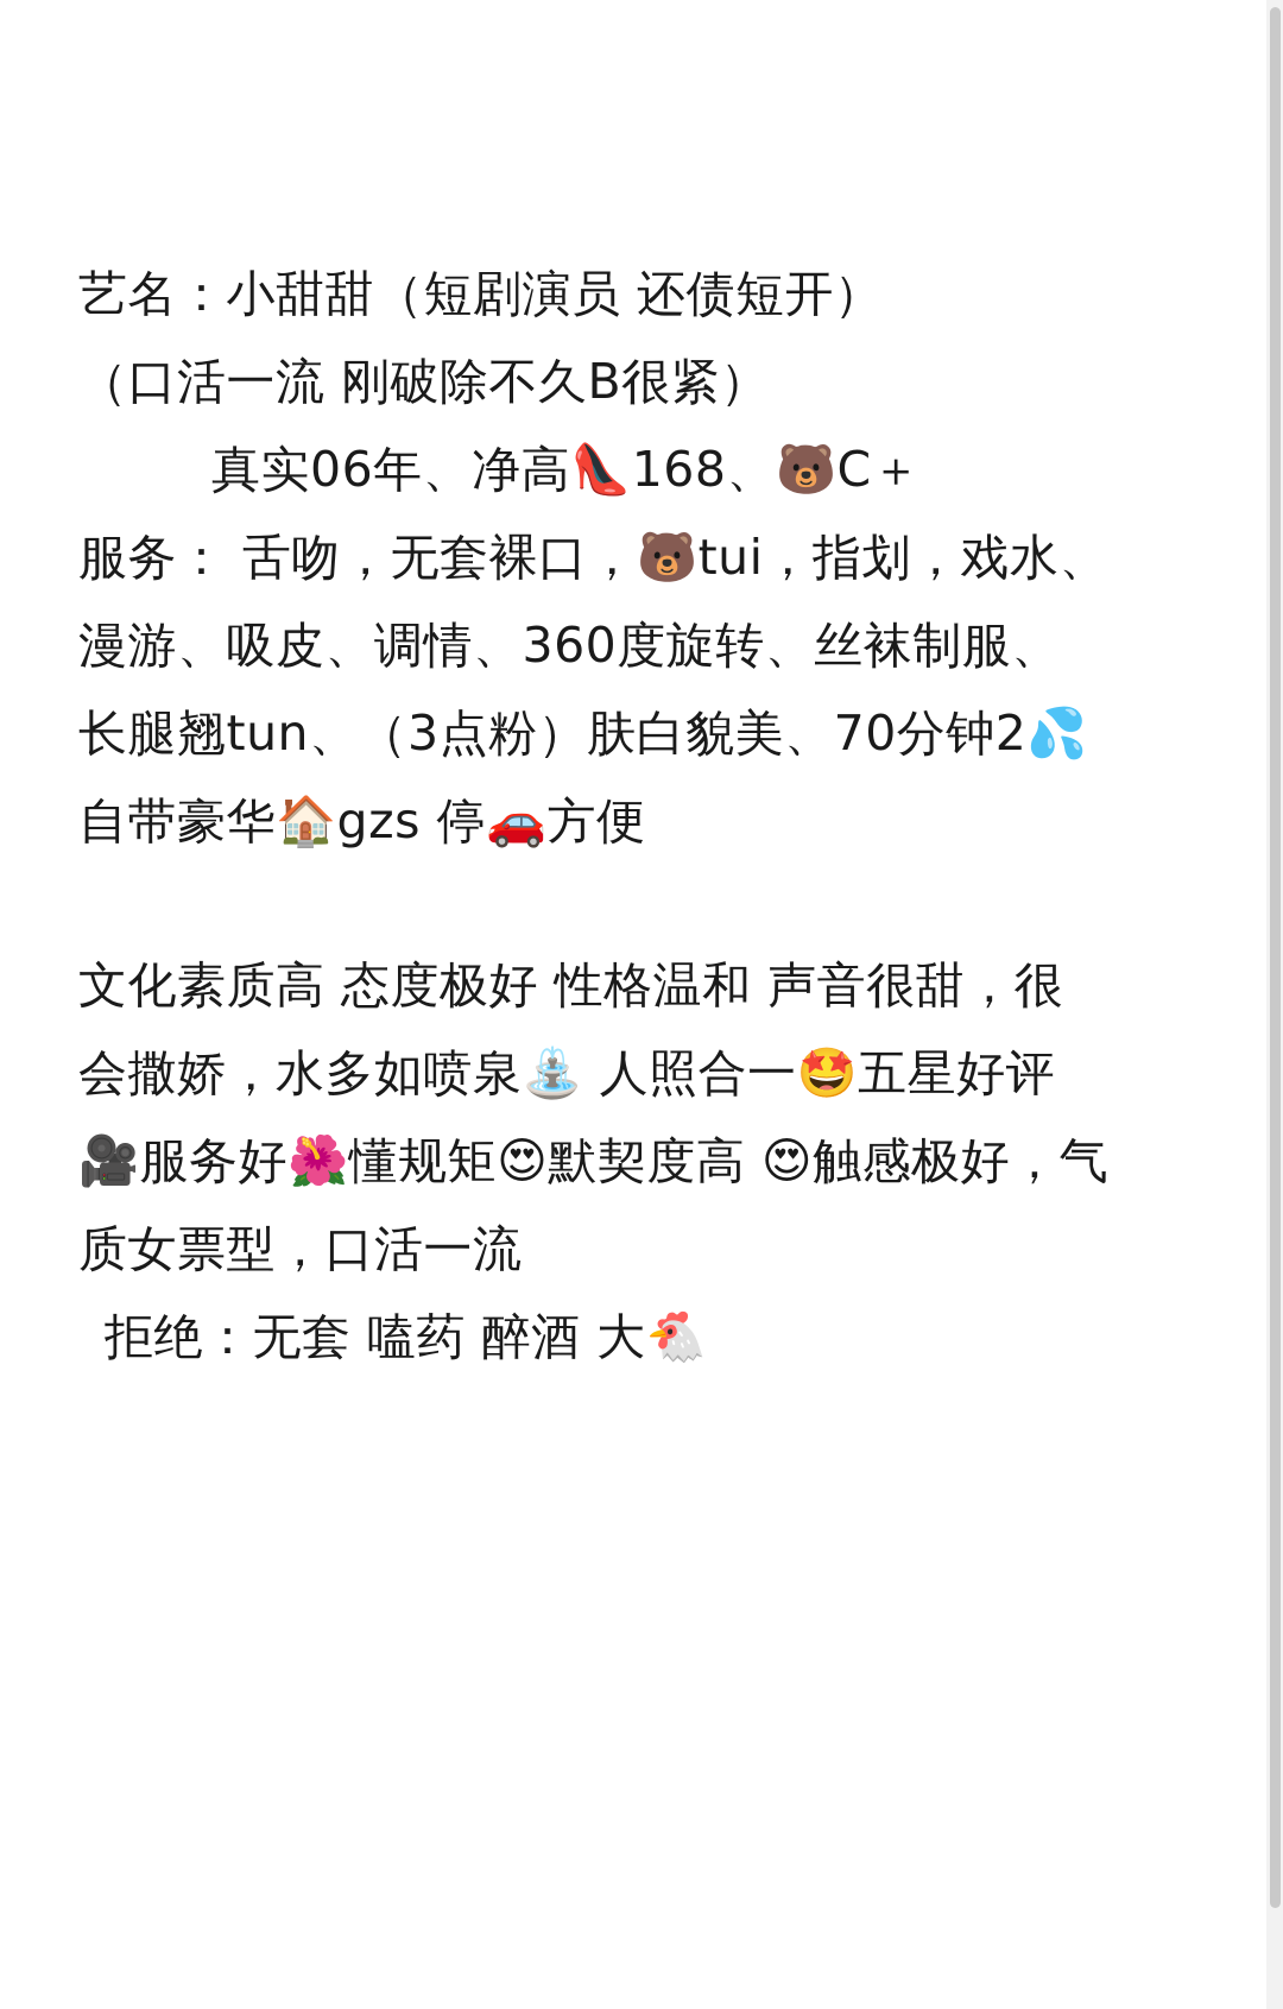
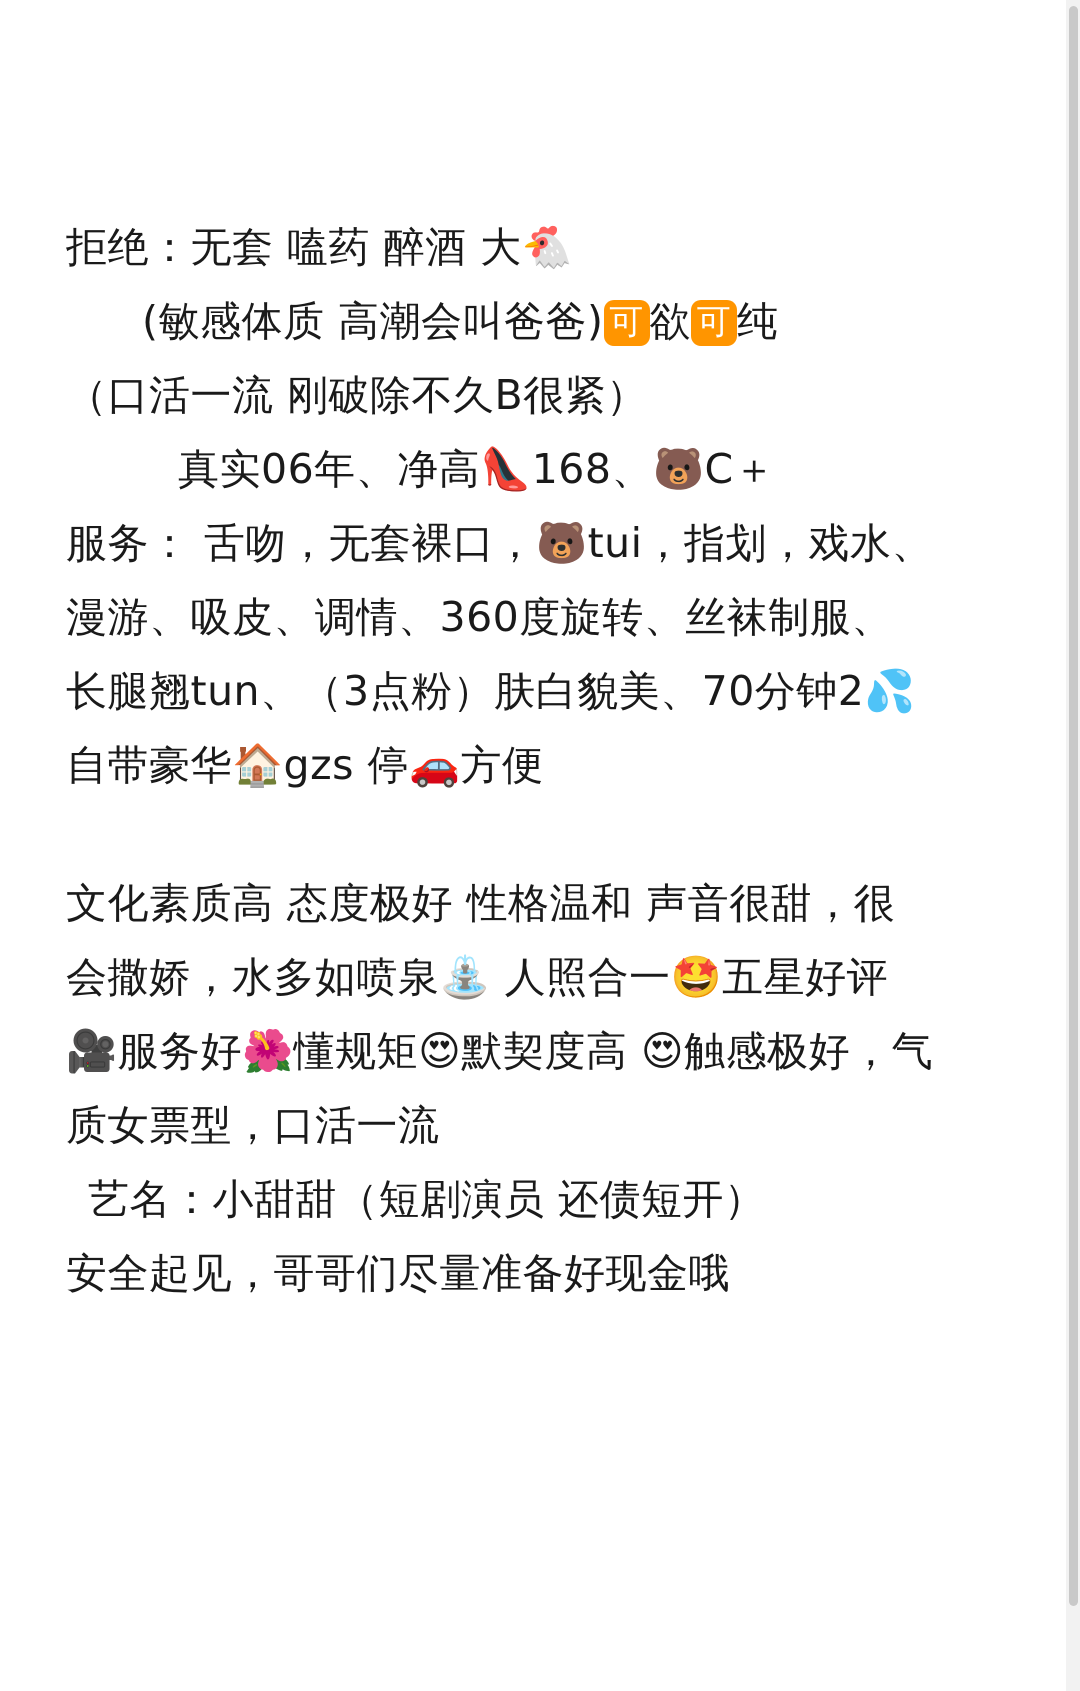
- 艺名：小甜甜（短剧演员 还债短开）
+ 拒绝：无套 嗑药 醉酒 大🐔
+ (敏感体质 高潮会叫爸爸) 可 欲 可 纯
  （口活一流 刚破除不久B很紧）
  真实06年、净高👠168、🐻C＋
  服务： 舌吻，无套裸口，🐻tui，指划，戏水、漫游、吸皮、调情、360度旋转、丝袜制服、长腿翘tun、（3点粉）肤白貌美、70分钟2💦 自带豪华🏠gzs 停🚗方便
  文化素质高 态度极好 性格温和 声音很甜，很会撒娇，水多如喷泉⛲ 人照合一🤩五星好评🎥服务好🌺懂规矩😍默契度高 😍触感极好，气质女票型，口活一流
- 拒绝：无套 嗑药 醉酒 大🐔
+ 艺名：小甜甜（短剧演员 还债短开）
+ 安全起见，哥哥们尽量准备好现金哦
